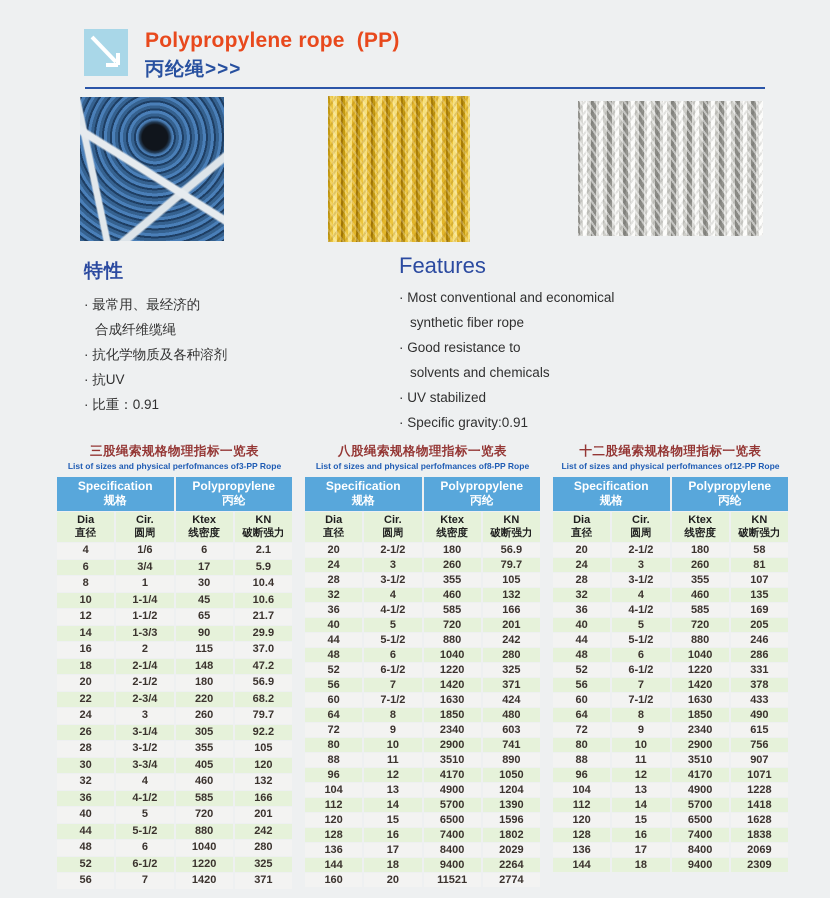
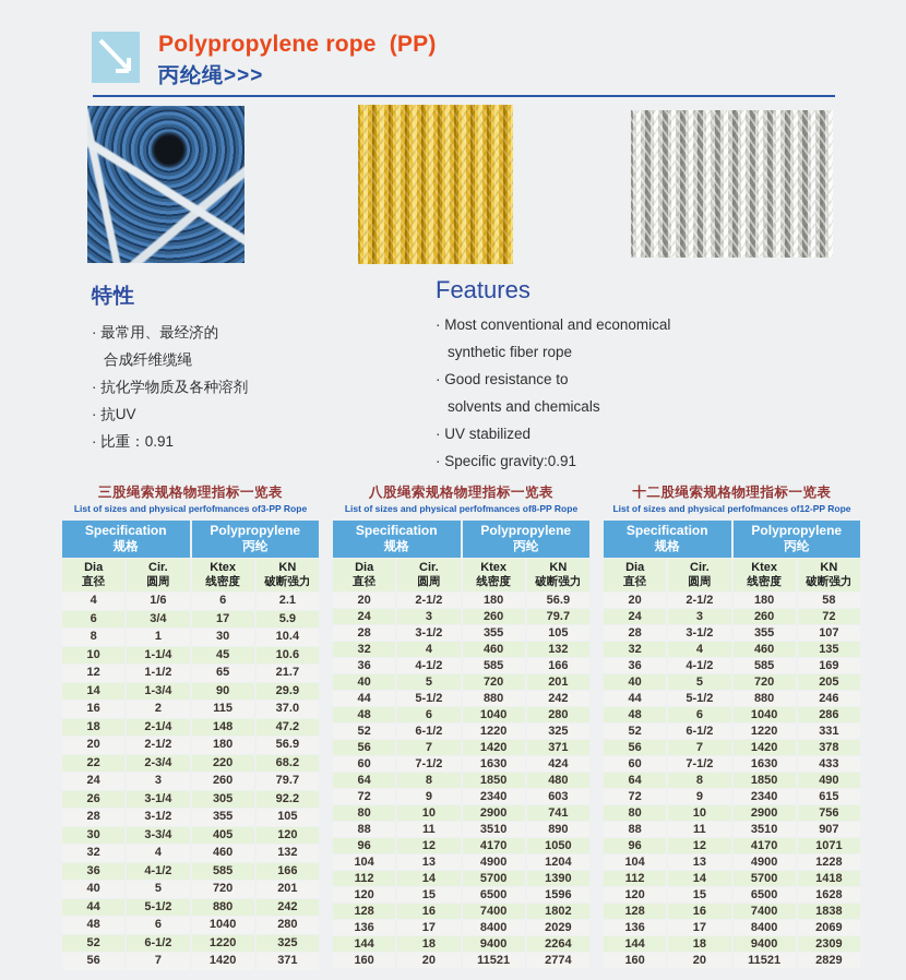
  Polypropylene rope (PP)
  丙纶绳>>>
  特性
  · 最常用、最经济的
  合成纤维缆绳
  · 抗化学物质及各种溶剂
  · 抗UV
  · 比重：0.91
  Features
  · Most conventional and economical
  synthetic fiber rope
  · Good resistance to
  solvents and chemicals
  · UV stabilized
  · Specific gravity:0.91
  三股绳索规格物理指标一览表
  List of sizes and physical perfofmances of3-PP Rope
  Specification 规格	Polypropylene 丙纶
  Dia直径	Cir.圆周	Ktex线密度	KN破断强力
  4	1/6	6	2.1
  6	3/4	17	5.9
  8	1	30	10.4
  10	1-1/4	45	10.6
  12	1-1/2	65	21.7
- 14	1-3/3	90	29.9
+ 14	1-3/4	90	29.9
  16	2	115	37.0
  18	2-1/4	148	47.2
  20	2-1/2	180	56.9
  22	2-3/4	220	68.2
  24	3	260	79.7
  26	3-1/4	305	92.2
  28	3-1/2	355	105
  30	3-3/4	405	120
  32	4	460	132
  36	4-1/2	585	166
  40	5	720	201
  44	5-1/2	880	242
  48	6	1040	280
  52	6-1/2	1220	325
  56	7	1420	371
  八股绳索规格物理指标一览表
  List of sizes and physical perfofmances of8-PP Rope
  Specification 规格	Polypropylene 丙纶
  Dia直径	Cir.圆周	Ktex线密度	KN破断强力
  20	2-1/2	180	56.9
  24	3	260	79.7
  28	3-1/2	355	105
  32	4	460	132
  36	4-1/2	585	166
  40	5	720	201
  44	5-1/2	880	242
  48	6	1040	280
  52	6-1/2	1220	325
  56	7	1420	371
  60	7-1/2	1630	424
  64	8	1850	480
  72	9	2340	603
  80	10	2900	741
  88	11	3510	890
  96	12	4170	1050
  104	13	4900	1204
  112	14	5700	1390
  120	15	6500	1596
  128	16	7400	1802
  136	17	8400	2029
  144	18	9400	2264
  160	20	11521	2774
  十二股绳索规格物理指标一览表
  List of sizes and physical perfofmances of12-PP Rope
  Specification 规格	Polypropylene 丙纶
  Dia直径	Cir.圆周	Ktex线密度	KN破断强力
  20	2-1/2	180	58
- 24	3	260	81
+ 24	3	260	72
  28	3-1/2	355	107
  32	4	460	135
  36	4-1/2	585	169
  40	5	720	205
  44	5-1/2	880	246
  48	6	1040	286
  52	6-1/2	1220	331
  56	7	1420	378
  60	7-1/2	1630	433
  64	8	1850	490
  72	9	2340	615
  80	10	2900	756
  88	11	3510	907
  96	12	4170	1071
  104	13	4900	1228
  112	14	5700	1418
  120	15	6500	1628
  128	16	7400	1838
  136	17	8400	2069
  144	18	9400	2309
+ 160	20	11521	2829
